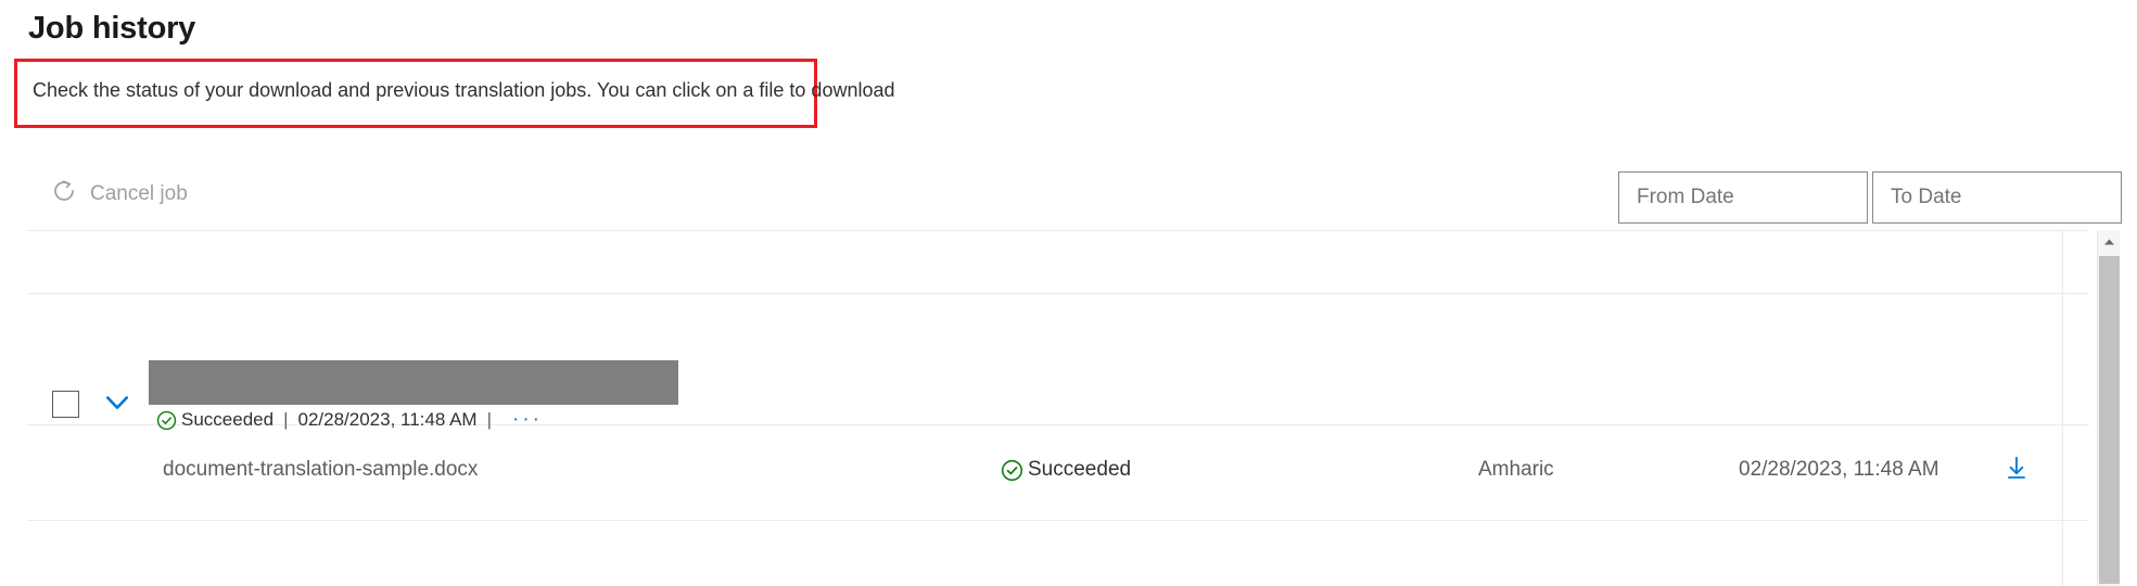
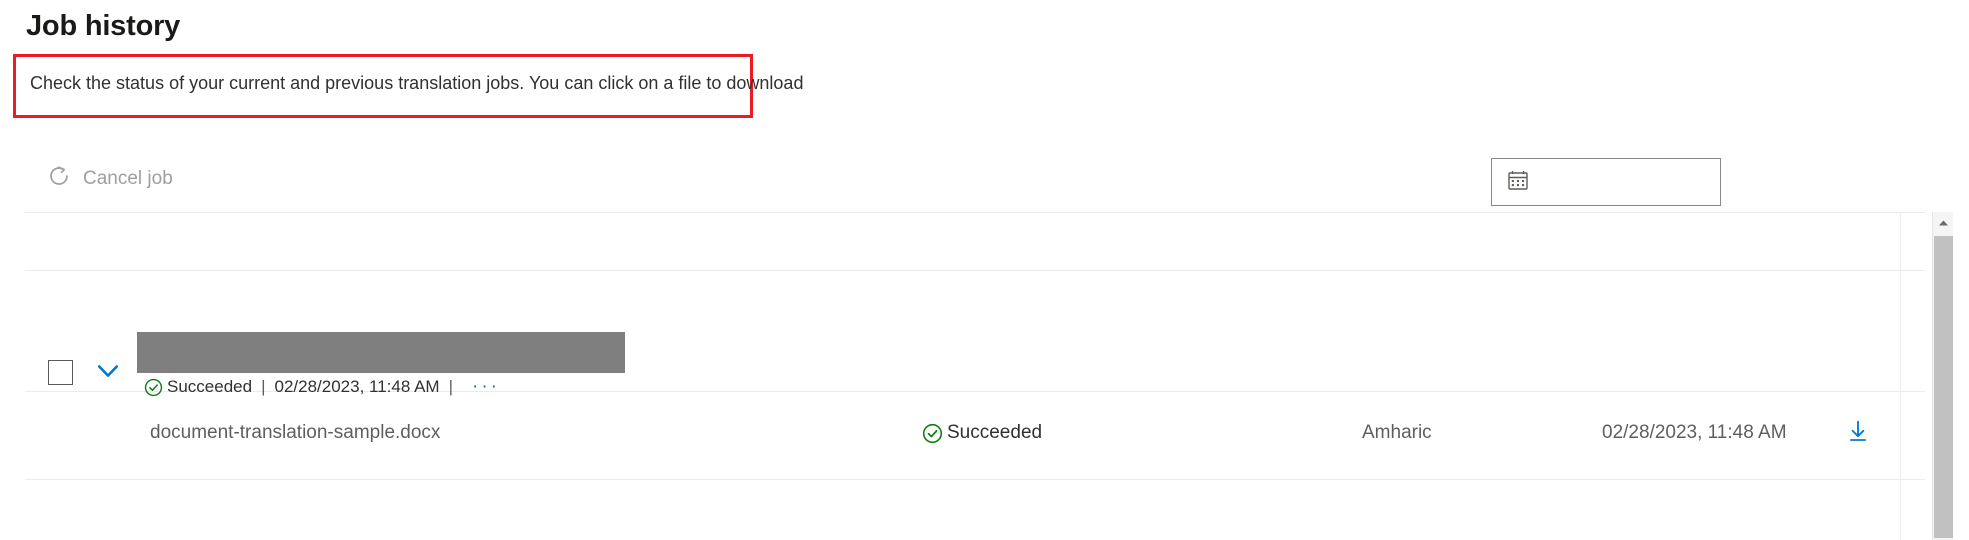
  Job history
- Check the status of your download and previous translation jobs. You can click on a file to download
+ Check the status of your current and previous translation jobs. You can click on a file to download
  Cancel job
- From Date
- To Date
  Succeeded
  |
  02/28/2023, 11:48 AM
  |
  ···
  document-translation-sample.docx
  Succeeded
  Amharic
  02/28/2023, 11:48 AM
